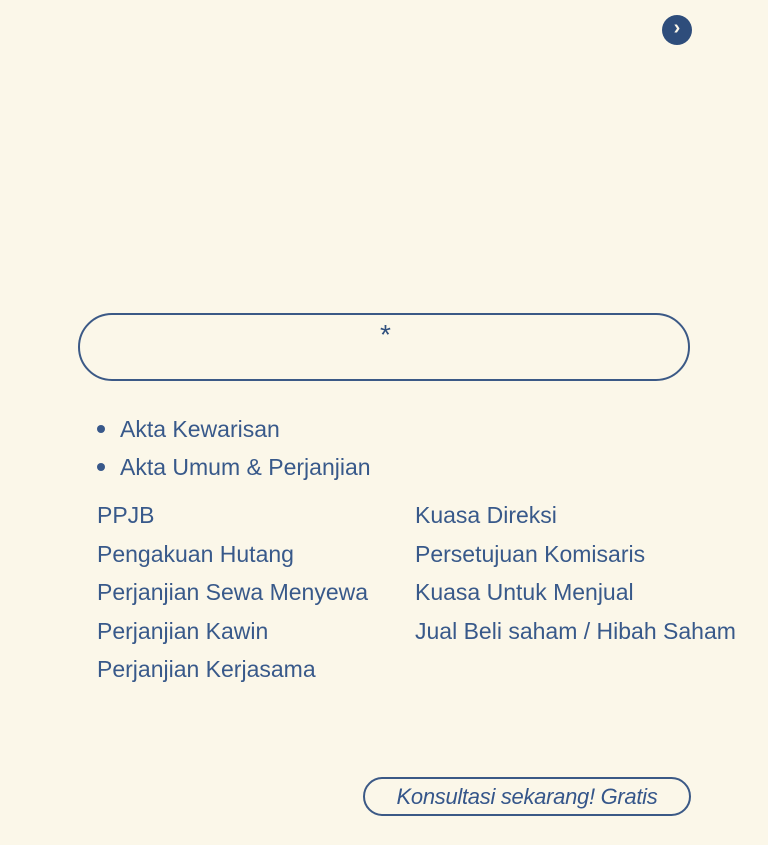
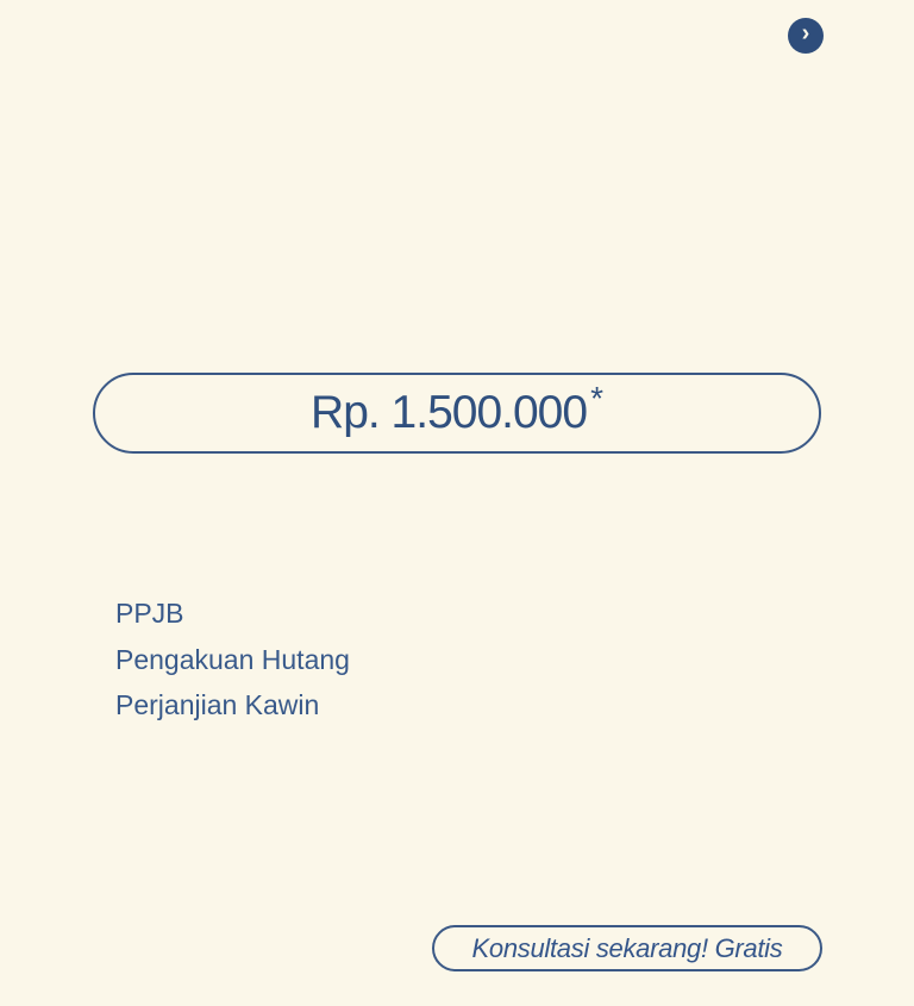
  ›
+ Rp. 1.500.000
  *
- Akta Kewarisan
- Akta Umum & Perjanjian
  PPJB
  Pengakuan Hutang
- Perjanjian Sewa Menyewa
  Perjanjian Kawin
- Perjanjian Kerjasama
- Kuasa Direksi
- Persetujuan Komisaris
- Kuasa Untuk Menjual
- Jual Beli saham / Hibah Saham
  Konsultasi sekarang! Gratis
